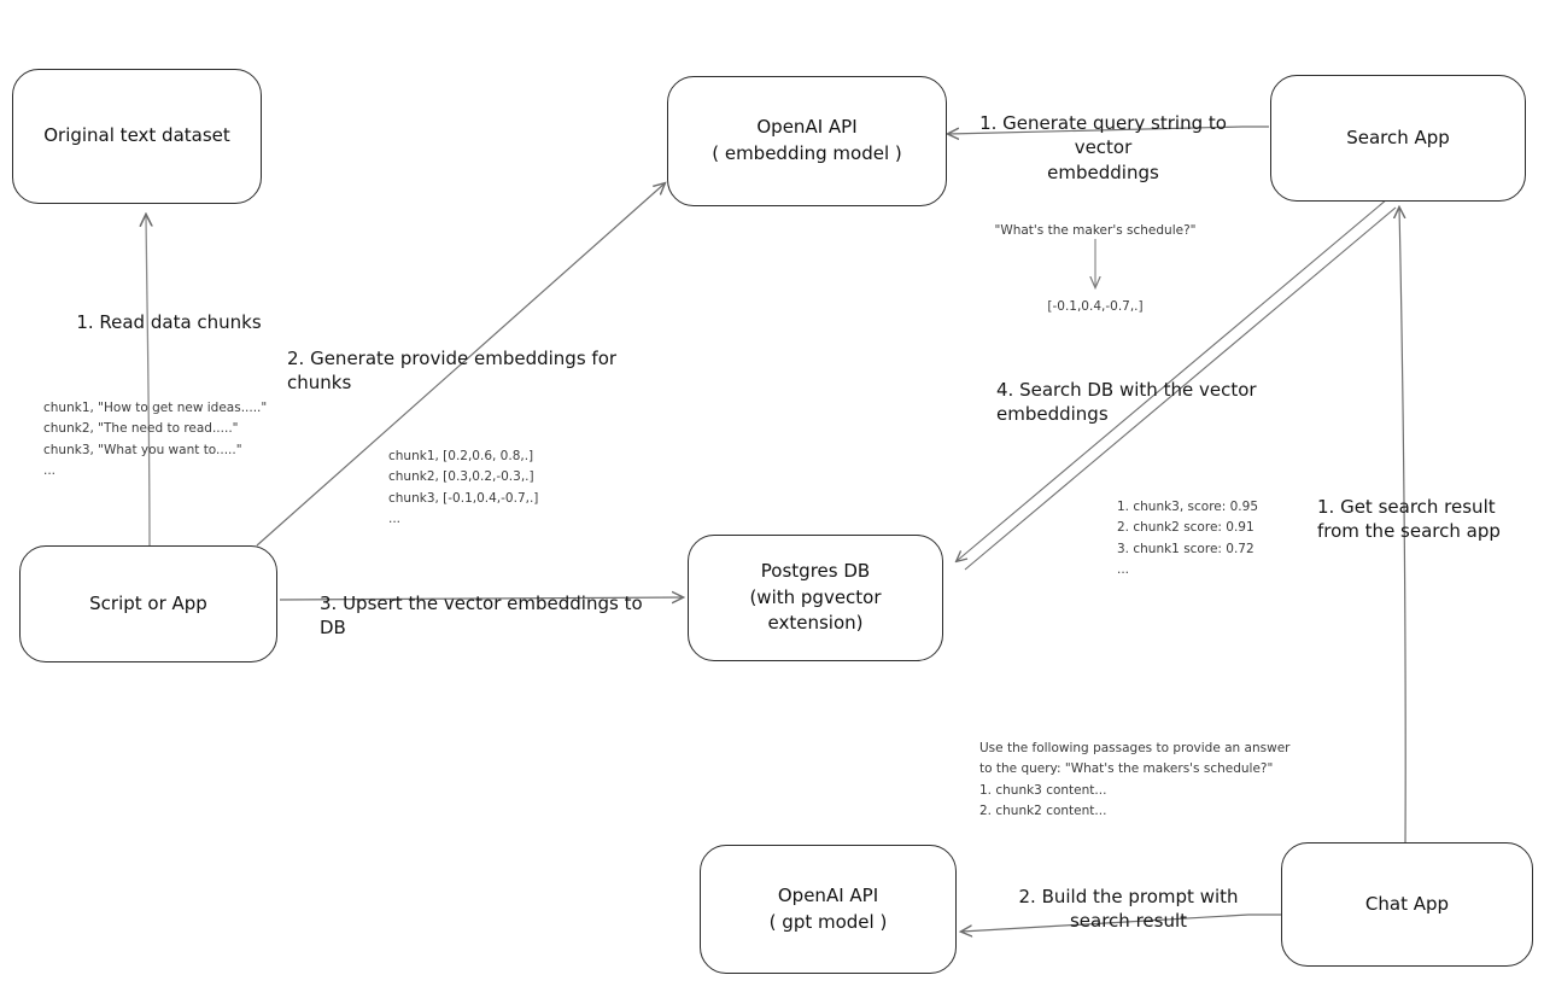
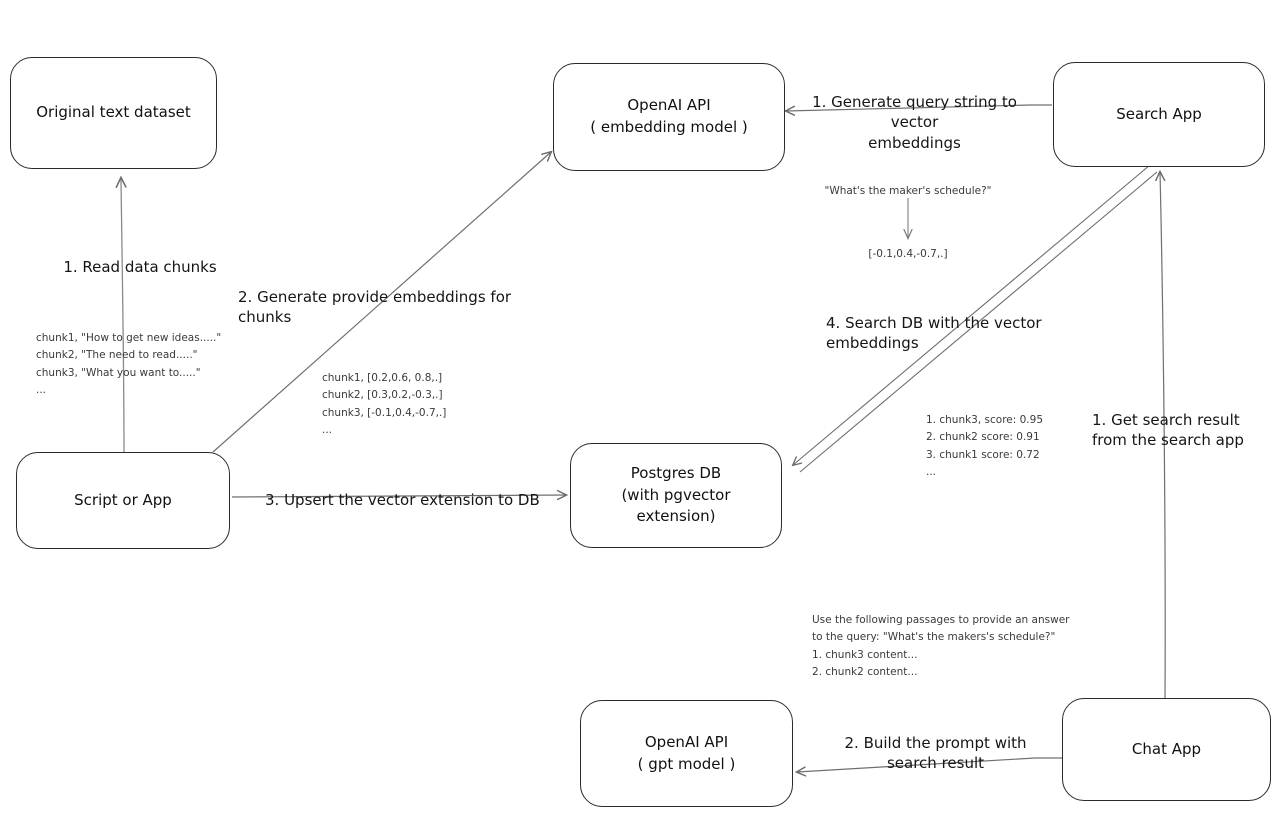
  Original text dataset
  Script or App
  OpenAI API
  ( embedding model )
  Postgres DB
  (with pgvector extension)
  Search App
  Chat App
  OpenAI API
  ( gpt model )
  1. Read data chunks
  2. Generate provide embeddings for chunks
- 3. Upsert the vector embeddings to DB
+ 3. Upsert the vector extension to DB
  1. Generate query string to vector
  embeddings
  4. Search DB with the vector embeddings
  1. Get search result
  from the search app
  2. Build the prompt with
  search result
  chunk1, "How to get new ideas....."
  chunk2, "The need to read....."
  chunk3, "What you want to....."
  ...
  chunk1, [0.2,0.6, 0.8,.]
  chunk2, [0.3,0.2,-0.3,.]
  chunk3, [-0.1,0.4,-0.7,.]
  ...
  "What's the maker's schedule?"
  [-0.1,0.4,-0.7,.]
  1. chunk3, score: 0.95
  2. chunk2 score: 0.91
  3. chunk1 score: 0.72
  ...
  Use the following passages to provide an answer
  to the query: "What's the makers's schedule?"
  1. chunk3 content...
  2. chunk2 content...
